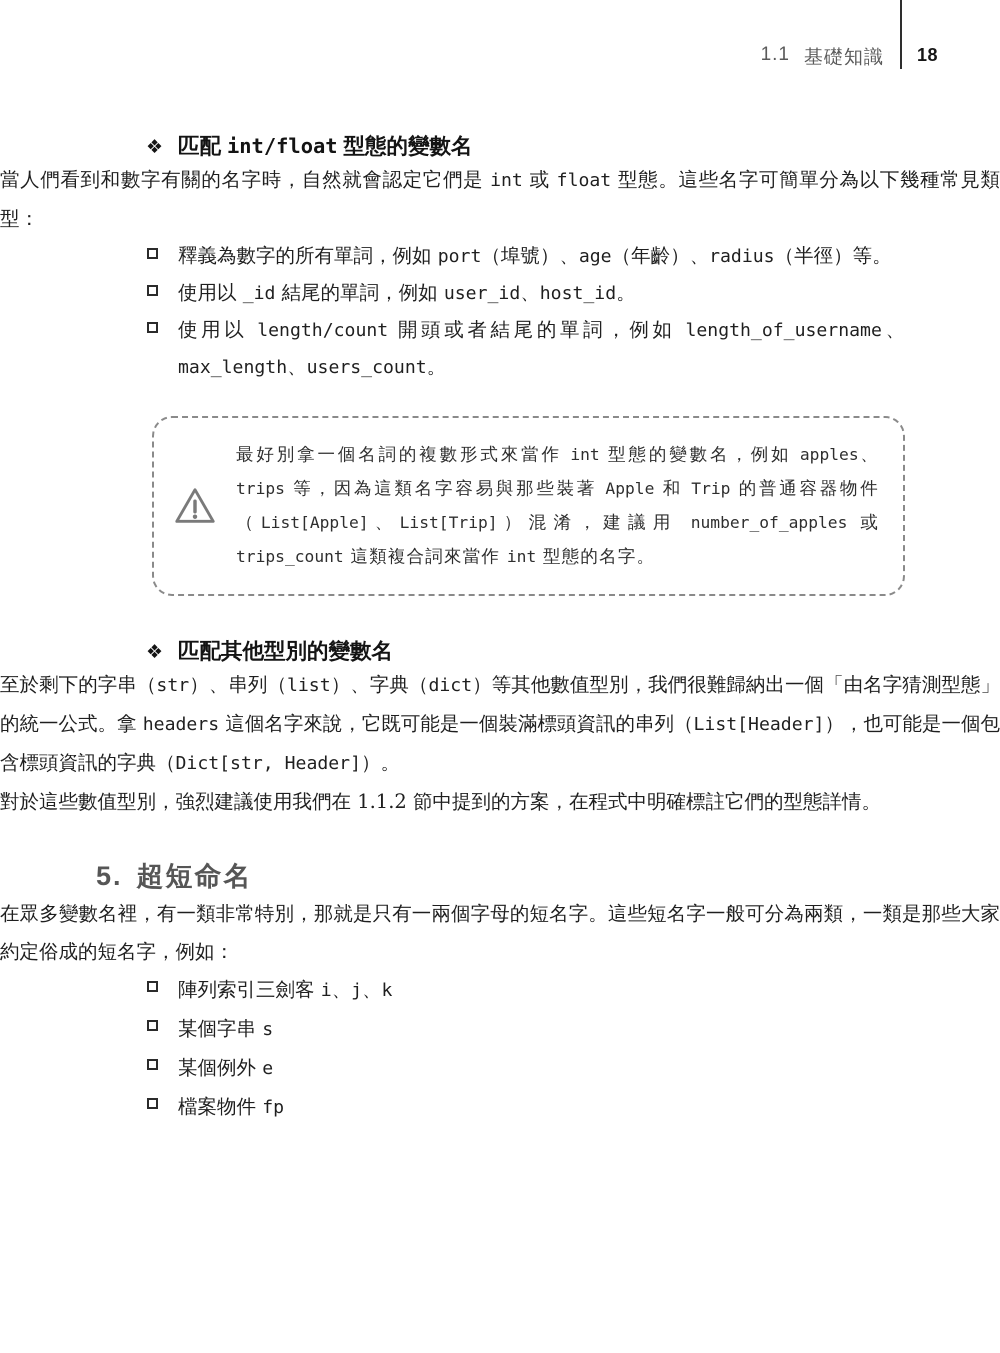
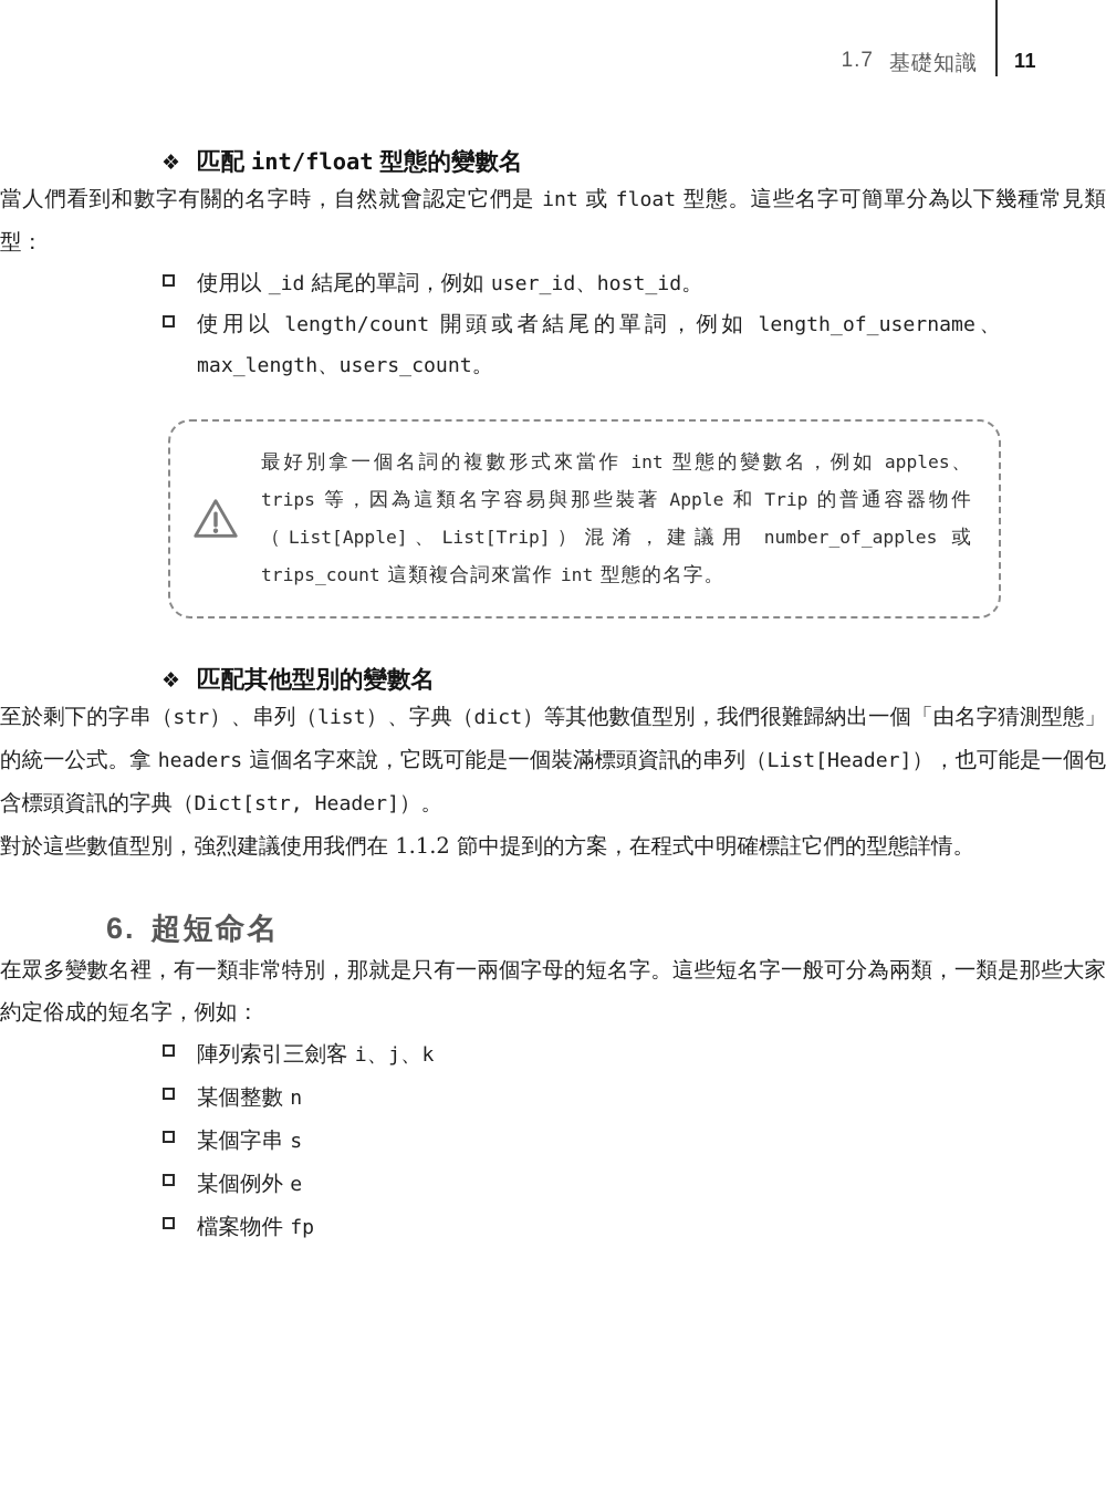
- 1.1
+ 1.7
  基礎知識
- 18
+ 11
  ❖
  匹配 int/float 型態的變數名
  當人們看到和數字有關的名字時，自然就會認定它們是 int 或 float 型態。這些名字可簡單分為以下幾種常見類型：
- 釋義為數字的所有單詞，例如 port（埠號）、age（年齡）、radius（半徑）等。
  使用以 _id 結尾的單詞，例如 user_id、host_id。
  使用以 length/count 開頭或者結尾的單詞，例如 length_of_username、max_length、users_count。
  最好別拿一個名詞的複數形式來當作 int 型態的變數名，例如 apples、trips 等，因為這類名字容易與那些裝著 Apple 和 Trip 的普通容器物件（List[Apple]、List[Trip]）混淆，建議用 number_of_apples 或 trips_count 這類複合詞來當作 int 型態的名字。
  ❖
  匹配其他型別的變數名
  至於剩下的字串（str）、串列（list）、字典（dict）等其他數值型別，我們很難歸納出一個「由名字猜測型態」的統一公式。拿 headers 這個名字來說，它既可能是一個裝滿標頭資訊的串列（List[Header]），也可能是一個包含標頭資訊的字典（Dict[str, Header]）。
  對於這些數值型別，強烈建議使用我們在 1.1.2 節中提到的方案，在程式中明確標註它們的型態詳情。
- 5.
+ 6.
  超短命名
  在眾多變數名裡，有一類非常特別，那就是只有一兩個字母的短名字。這些短名字一般可分為兩類，一類是那些大家約定俗成的短名字，例如：
  陣列索引三劍客 i、j、k
+ 某個整數 n
  某個字串 s
  某個例外 e
  檔案物件 fp
